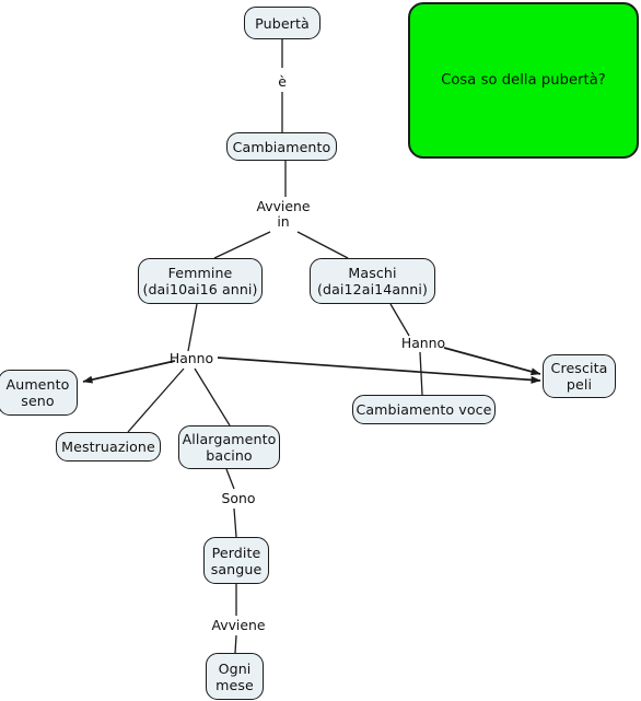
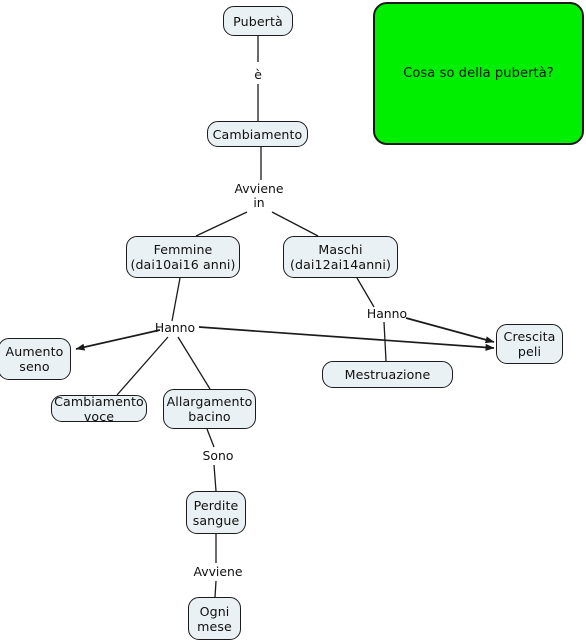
  Pubertà
  Cosa so della pubertà?
  Cambiamento
  Femmine
  (dai10ai16 anni)
  Maschi
  (dai12ai14anni)
  Aumento
  seno
- Mestruazione
+ Cambiamento voce
  Allargamento
  bacino
- Cambiamento voce
+ Mestruazione
  Crescita
  peli
  Perdite
  sangue
  Ogni
  mese
  è
  Avviene
  in
  Hanno
  Hanno
  Sono
  Avviene
